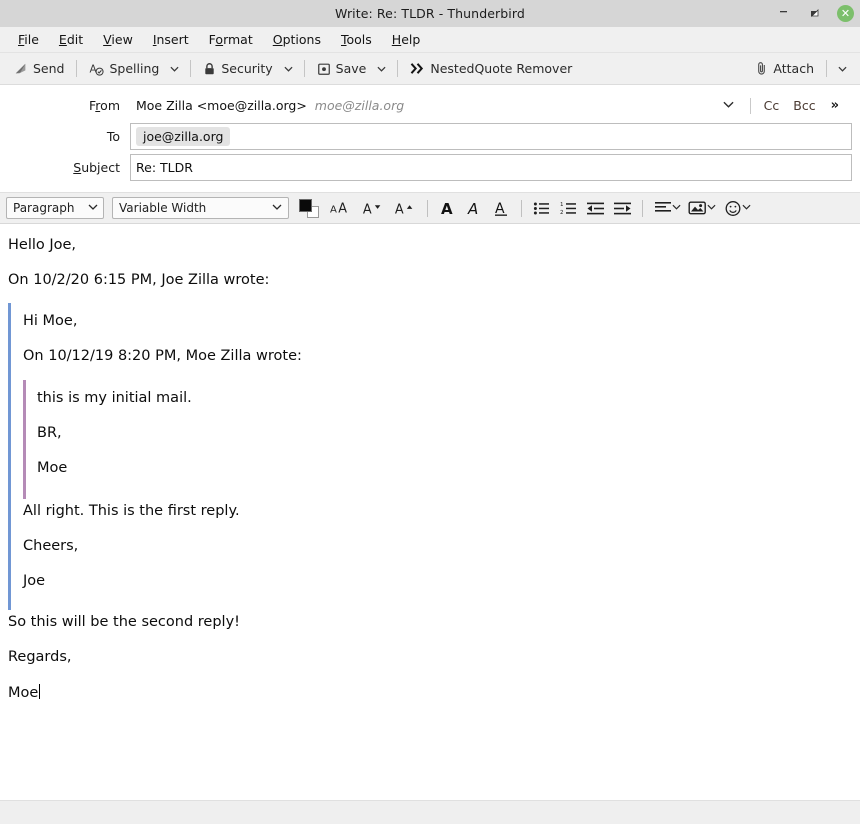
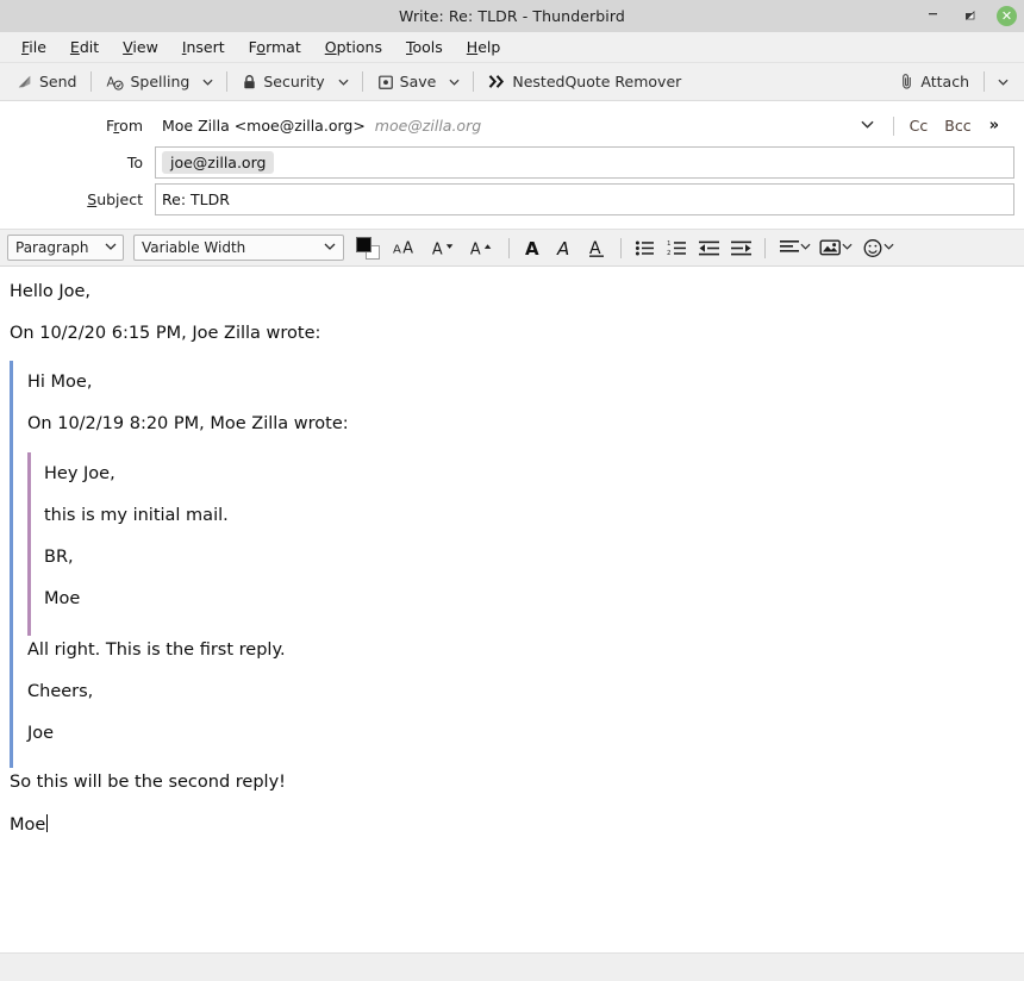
  Write: Re: TLDR - Thunderbird
  ✕
  File
  Edit
  View
  Insert
  Format
  Options
  Tools
  Help
  Send
  A
  Spelling
  Security
  Save
  NestedQuote Remover
  Attach
  From
  Moe Zilla <moe@zilla.org>
  moe@zilla.org
  Cc
  Bcc
  »
  To
  joe@zilla.org
  Subject
  Re: TLDR
  Paragraph
  Variable Width
  A
  A
  A
  A
  A
  A
  A
  Hello Joe,
  On 10/2/20 6:15 PM, Joe Zilla wrote:
  Hi Moe,
- On 10/12/19 8:20 PM, Moe Zilla wrote:
+ On 10/2/19 8:20 PM, Moe Zilla wrote:
+ Hey Joe,
  this is my initial mail.
  BR,
  Moe
  All right. This is the first reply.
  Cheers,
  Joe
  So this will be the second reply!
- Regards,
  Moe
